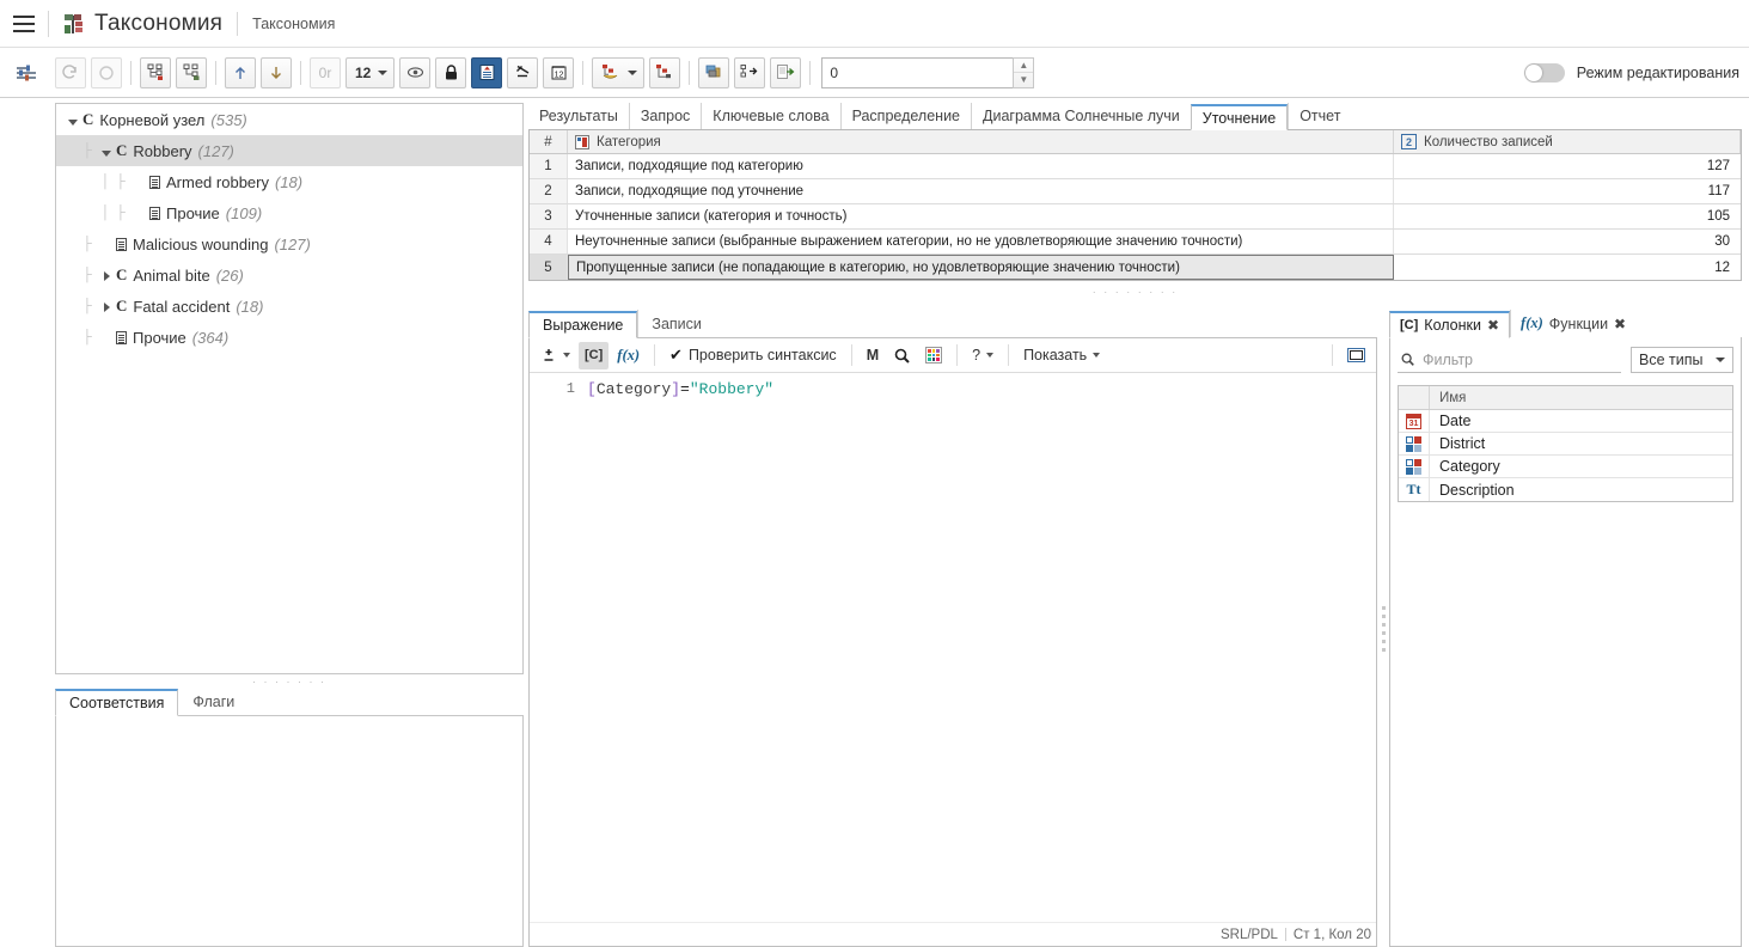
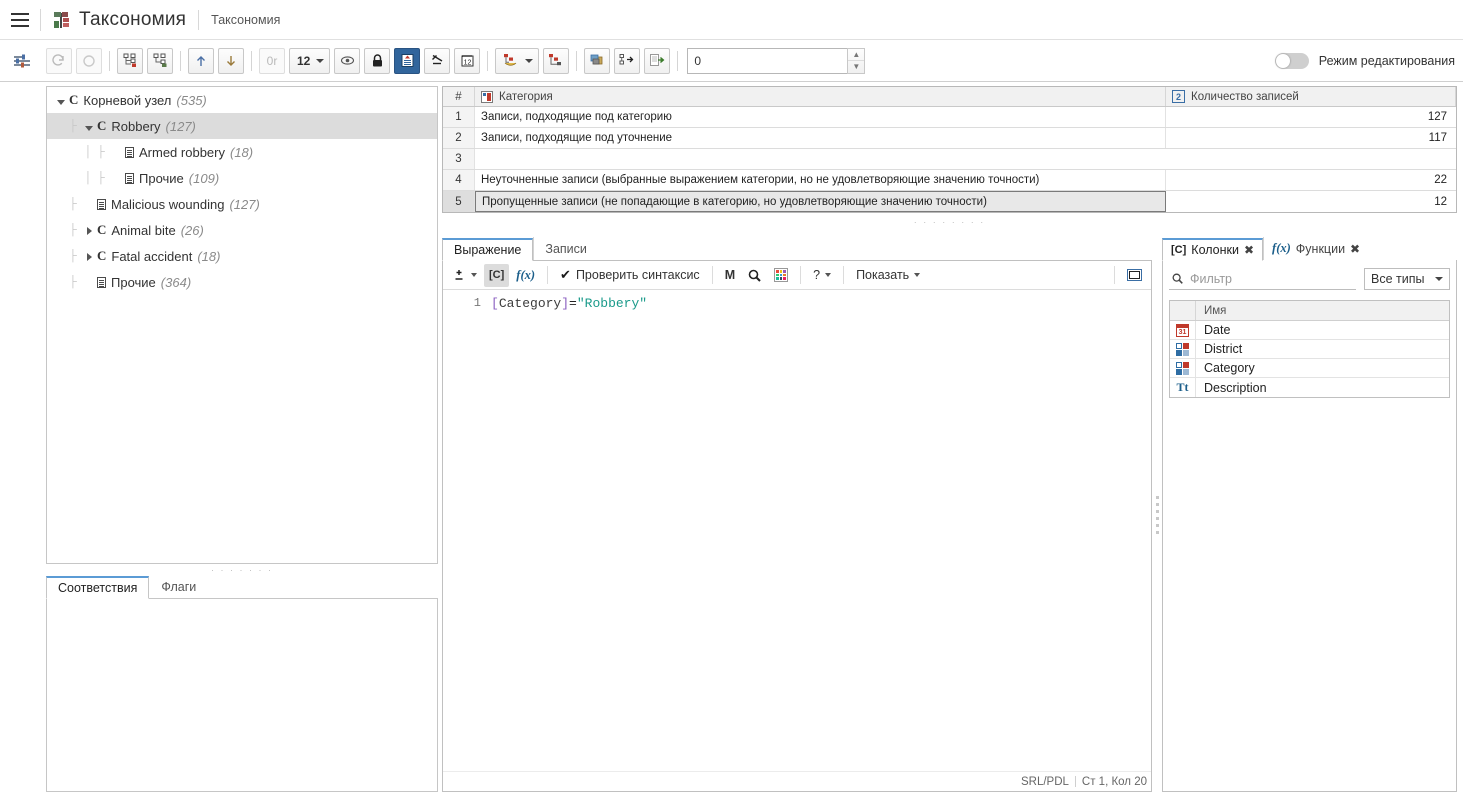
  Таксономия
  Таксономия
  0r
  12
  0
  ▲
  ▼
  Режим редактирования
  C
  Корневой узел
  (535)
  C
  Robbery
  (127)
  │
  ├
  Armed robbery
  (18)
  │
  ├
  Прочие
  (109)
  ├
  Malicious wounding
  (127)
  ├
  C
  Animal bite
  (26)
  ├
  C
  Fatal accident
  (18)
  ├
  Прочие
  (364)
  · · · · · · ·
  Соответствия
  Флаги
- Результаты
- Запрос
- Ключевые слова
- Распределение
- Диаграмма Солнечные лучи
- Уточнение
- Отчет
  #
  Категория
  2
  Количество записей
  1
  Записи, подходящие под категорию
  127
  2
  Записи, подходящие под уточнение
  117
  3
- Уточненные записи (категория и точность)
- 105
  4
  Неуточненные записи (выбранные выражением категории, но не удовлетворяющие значению точности)
- 30
+ 22
  5
  Пропущенные записи (не попадающие в категорию, но удовлетворяющие значению точности)
  12
  · · · · · · · ·
  Выражение
  Записи
  [C]
  f(x)
  ✔
  Проверить синтаксис
  M
  ?
  Показать
  1
  [Category]="Robbery"
  SRL/PDL
  Ст 1, Кол 20
  [C]
  Колонки
  ✖
  f(x)
  Функции
  ✖
  Фильтр
  Все типы
  Имя
  Date
  District
  Category
  Tt
  Description
